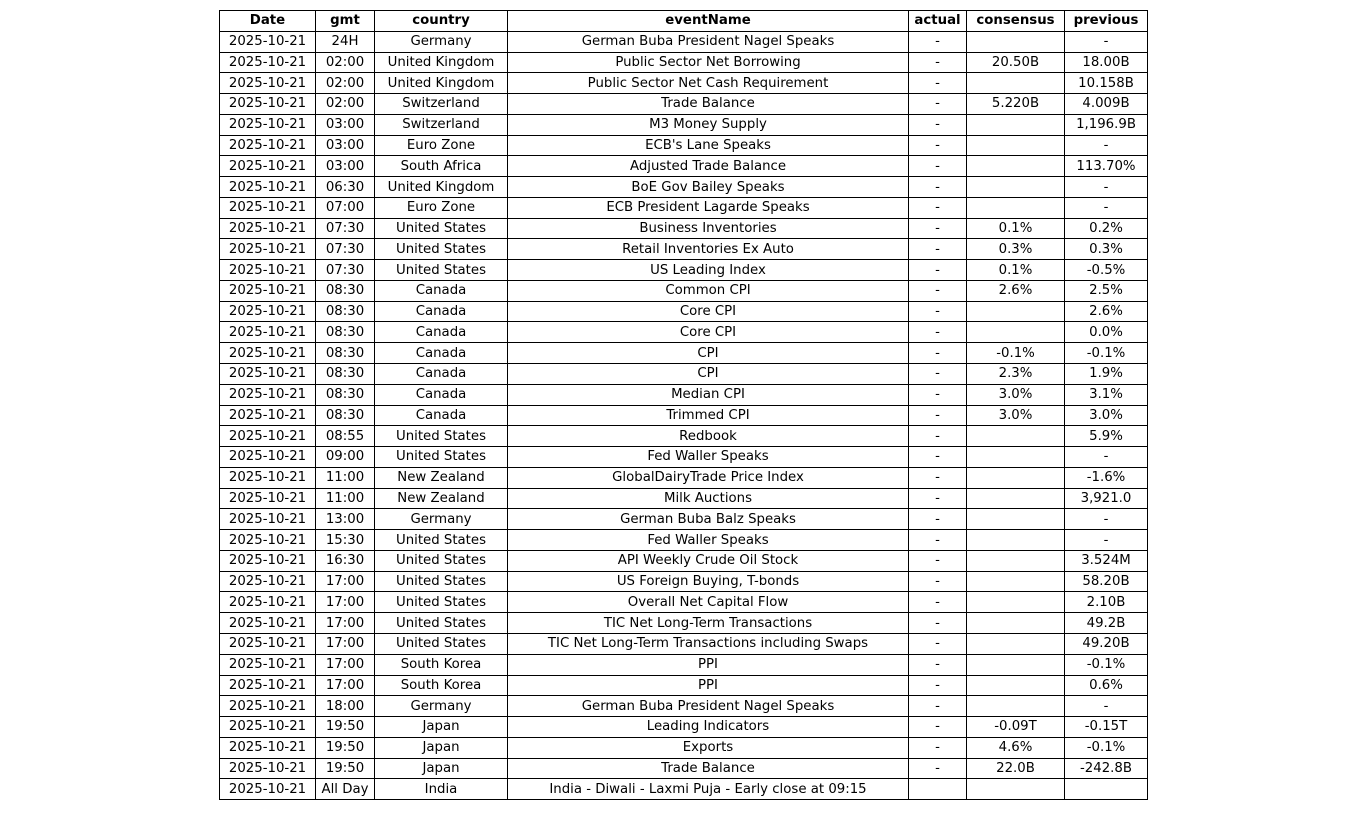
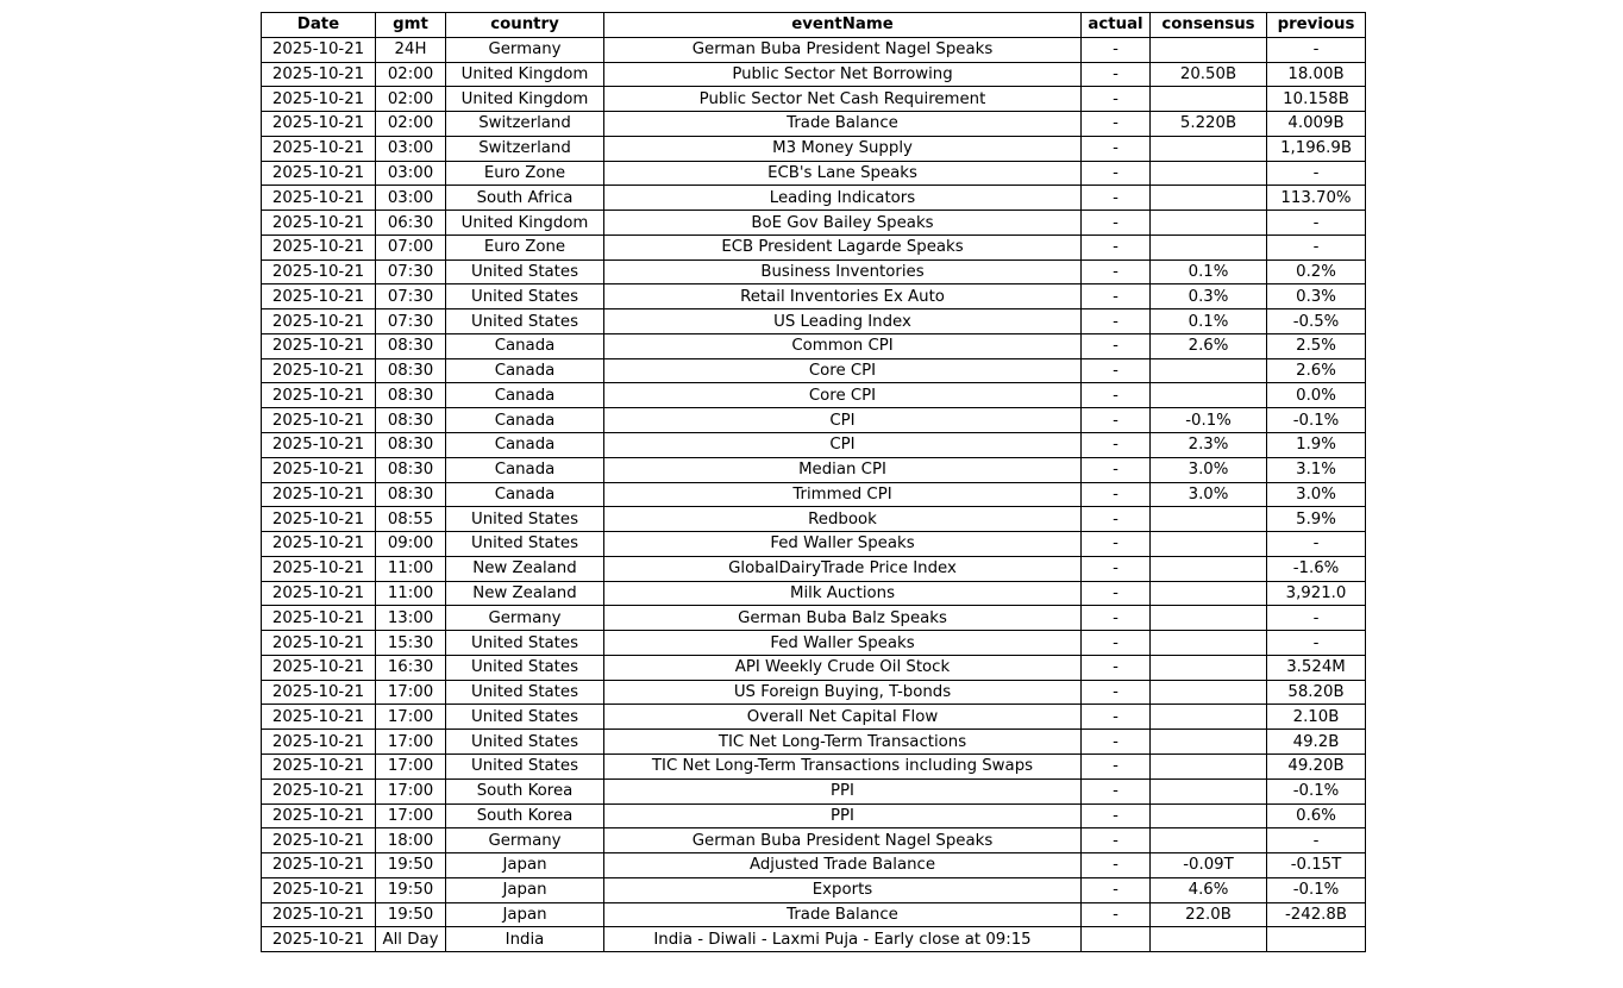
  Date	gmt	country	eventName	actual	consensus	previous
  2025-10-21	24H	Germany	German Buba President Nagel Speaks	-		-
  2025-10-21	02:00	United Kingdom	Public Sector Net Borrowing	-	20.50B	18.00B
  2025-10-21	02:00	United Kingdom	Public Sector Net Cash Requirement	-		10.158B
  2025-10-21	02:00	Switzerland	Trade Balance	-	5.220B	4.009B
  2025-10-21	03:00	Switzerland	M3 Money Supply	-		1,196.9B
  2025-10-21	03:00	Euro Zone	ECB's Lane Speaks	-		-
- 2025-10-21	03:00	South Africa	Adjusted Trade Balance	-		113.70%
+ 2025-10-21	03:00	South Africa	Leading Indicators	-		113.70%
  2025-10-21	06:30	United Kingdom	BoE Gov Bailey Speaks	-		-
  2025-10-21	07:00	Euro Zone	ECB President Lagarde Speaks	-		-
  2025-10-21	07:30	United States	Business Inventories	-	0.1%	0.2%
  2025-10-21	07:30	United States	Retail Inventories Ex Auto	-	0.3%	0.3%
  2025-10-21	07:30	United States	US Leading Index	-	0.1%	-0.5%
  2025-10-21	08:30	Canada	Common CPI	-	2.6%	2.5%
  2025-10-21	08:30	Canada	Core CPI	-		2.6%
  2025-10-21	08:30	Canada	Core CPI	-		0.0%
  2025-10-21	08:30	Canada	CPI	-	-0.1%	-0.1%
  2025-10-21	08:30	Canada	CPI	-	2.3%	1.9%
  2025-10-21	08:30	Canada	Median CPI	-	3.0%	3.1%
  2025-10-21	08:30	Canada	Trimmed CPI	-	3.0%	3.0%
  2025-10-21	08:55	United States	Redbook	-		5.9%
  2025-10-21	09:00	United States	Fed Waller Speaks	-		-
  2025-10-21	11:00	New Zealand	GlobalDairyTrade Price Index	-		-1.6%
  2025-10-21	11:00	New Zealand	Milk Auctions	-		3,921.0
  2025-10-21	13:00	Germany	German Buba Balz Speaks	-		-
  2025-10-21	15:30	United States	Fed Waller Speaks	-		-
  2025-10-21	16:30	United States	API Weekly Crude Oil Stock	-		3.524M
  2025-10-21	17:00	United States	US Foreign Buying, T-bonds	-		58.20B
  2025-10-21	17:00	United States	Overall Net Capital Flow	-		2.10B
  2025-10-21	17:00	United States	TIC Net Long-Term Transactions	-		49.2B
  2025-10-21	17:00	United States	TIC Net Long-Term Transactions including Swaps	-		49.20B
  2025-10-21	17:00	South Korea	PPI	-		-0.1%
  2025-10-21	17:00	South Korea	PPI	-		0.6%
  2025-10-21	18:00	Germany	German Buba President Nagel Speaks	-		-
- 2025-10-21	19:50	Japan	Leading Indicators	-	-0.09T	-0.15T
+ 2025-10-21	19:50	Japan	Adjusted Trade Balance	-	-0.09T	-0.15T
  2025-10-21	19:50	Japan	Exports	-	4.6%	-0.1%
  2025-10-21	19:50	Japan	Trade Balance	-	22.0B	-242.8B
  2025-10-21	All Day	India	India - Diwali - Laxmi Puja - Early close at 09:15
